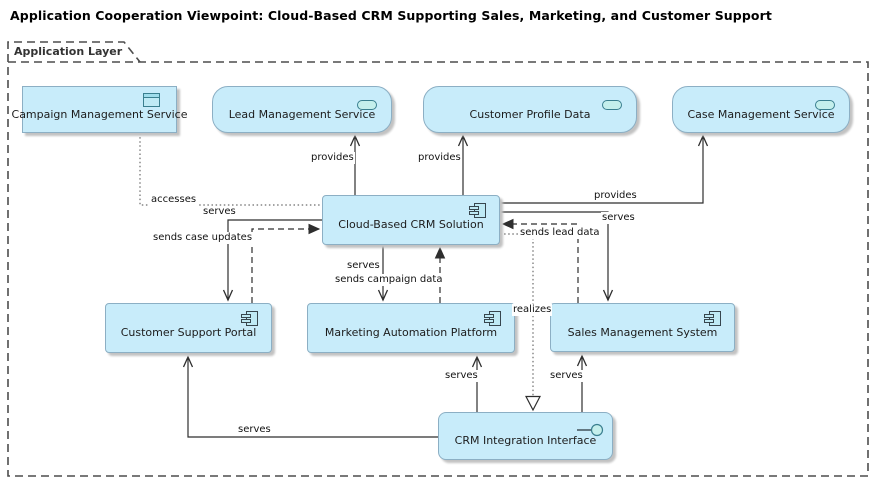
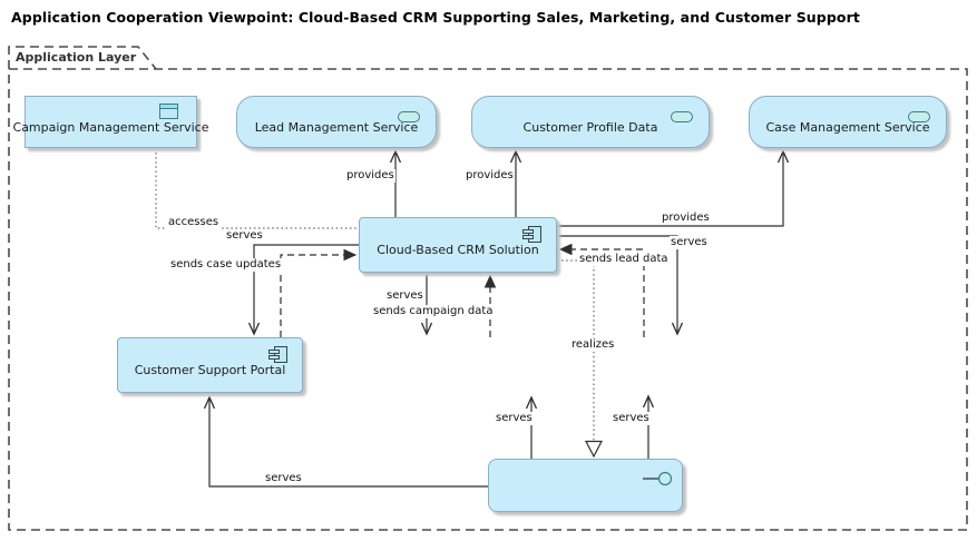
  Application Cooperation Viewpoint: Cloud-Based CRM Supporting Sales, Marketing, and Customer Support
  Application Layer
  Campaign Management Service
  Lead Management Service
  Customer Profile Data
  Case Management Service
  Cloud-Based CRM Solution
  Customer Support Portal
- Marketing Automation Platform
- Sales Management System
- CRM Integration Interface
  provides
  provides
  provides
  serves
  sends lead data
  realizes
  accesses
  serves
  sends case updates
  serves
  sends campaign data
  serves
  serves
  serves
